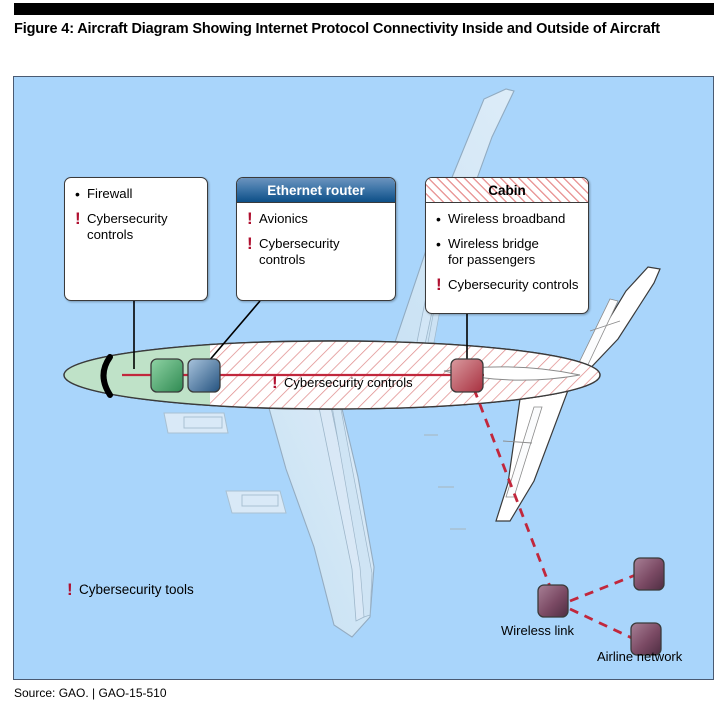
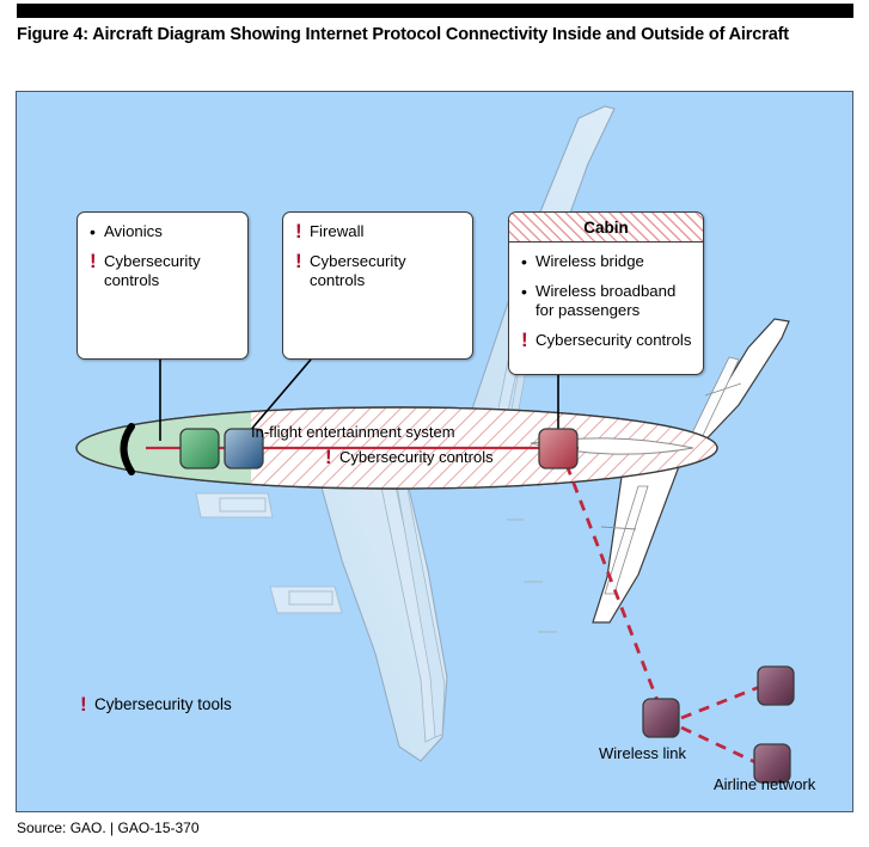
  Figure 4: Aircraft Diagram Showing Internet Protocol Connectivity Inside and Outside of Aircraft
  •
- Firewall
+ Avionics
  !
  Cybersecurity controls
- Ethernet router
  !
- Avionics
+ Firewall
  !
  Cybersecurity controls
  Cabin
  •
- Wireless broadband
+ Wireless bridge
  •
- Wireless bridge
+ Wireless broadband
  for passengers
  !
  Cybersecurity controls
+ In-flight entertainment system
  !
  Cybersecurity controls
  !
  Cybersecurity tools
  Wireless link
  Airline network
- Source: GAO. | GAO-15-510
+ Source: GAO. | GAO-15-370
